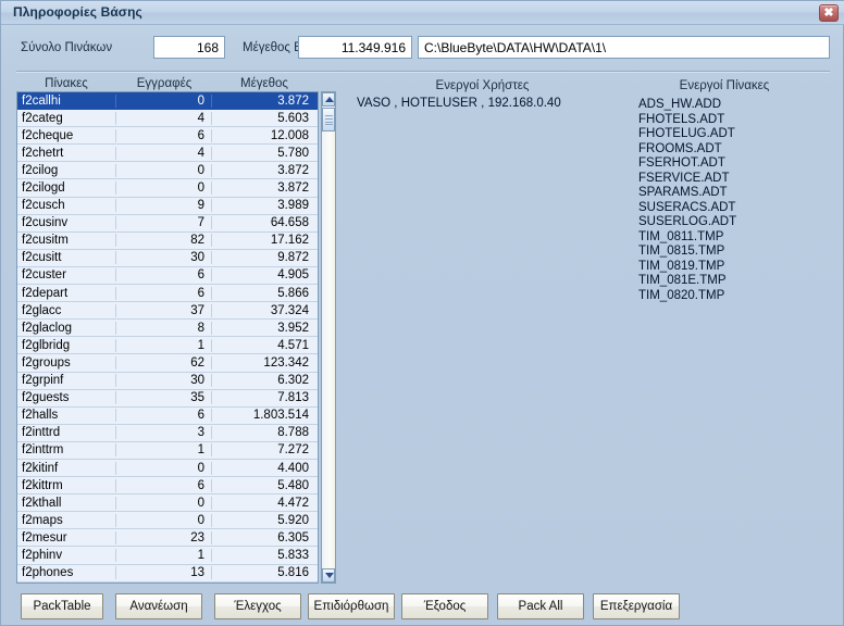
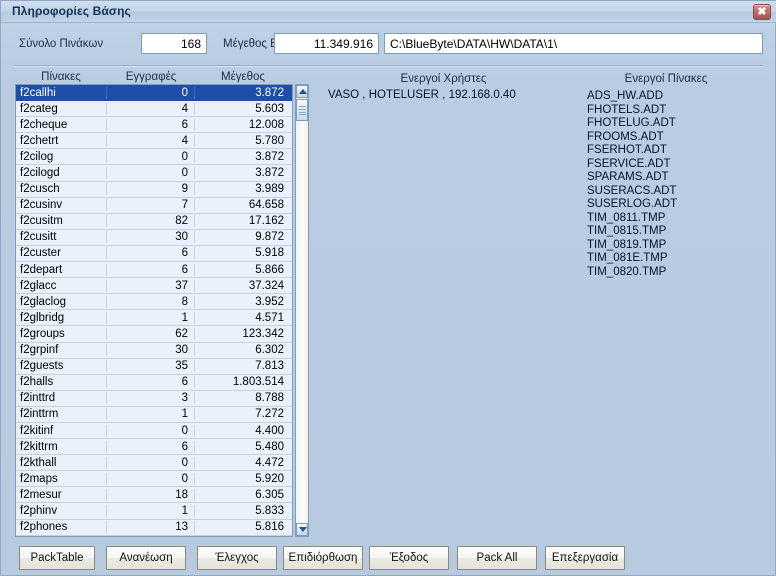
  Πληροφορίες Βάσης
  ✖
  Σύνολο Πινάκων
  168
  11.349.916
  C:\BlueByte\DATA\HW\DATA\1\
  Πίνακες
  Εγγραφές
  Μέγεθος
  f2callhi
  0
  3.872
  f2categ
  4
  5.603
  f2cheque
  6
  12.008
  f2chetrt
  4
  5.780
  f2cilog
  0
  3.872
  f2cilogd
  0
  3.872
  f2cusch
  9
  3.989
  f2cusinv
  7
  64.658
  f2cusitm
  82
  17.162
  f2cusitt
  30
  9.872
  f2custer
  6
- 4.905
+ 5.918
  f2depart
  6
  5.866
  f2glacc
  37
  37.324
  f2glaclog
  8
  3.952
  f2glbridg
  1
  4.571
  f2groups
  62
  123.342
  f2grpinf
  30
  6.302
  f2guests
  35
  7.813
  f2halls
  6
  1.803.514
  f2inttrd
  3
  8.788
  f2inttrm
  1
  7.272
  f2kitinf
  0
  4.400
  f2kittrm
  6
  5.480
  f2kthall
  0
  4.472
  f2maps
  0
  5.920
  f2mesur
- 23
+ 18
  6.305
  f2phinv
  1
  5.833
  f2phones
  13
  5.816
  Ενεργοί Χρήστες
  VASO , HOTELUSER , 192.168.0.40
  Ενεργοί Πίνακες
  ADS_HW.ADD
  FHOTELS.ADT
  FHOTELUG.ADT
  FROOMS.ADT
  FSERHOT.ADT
  FSERVICE.ADT
  SPARAMS.ADT
  SUSERACS.ADT
  SUSERLOG.ADT
  TIM_0811.TMP
  TIM_0815.TMP
  TIM_0819.TMP
  TIM_081E.TMP
  TIM_0820.TMP
  PackTable
  Ανανέωση
  Έλεγχος
  Επιδιόρθωση
  Έξοδος
  Pack All
  Επεξεργασία
